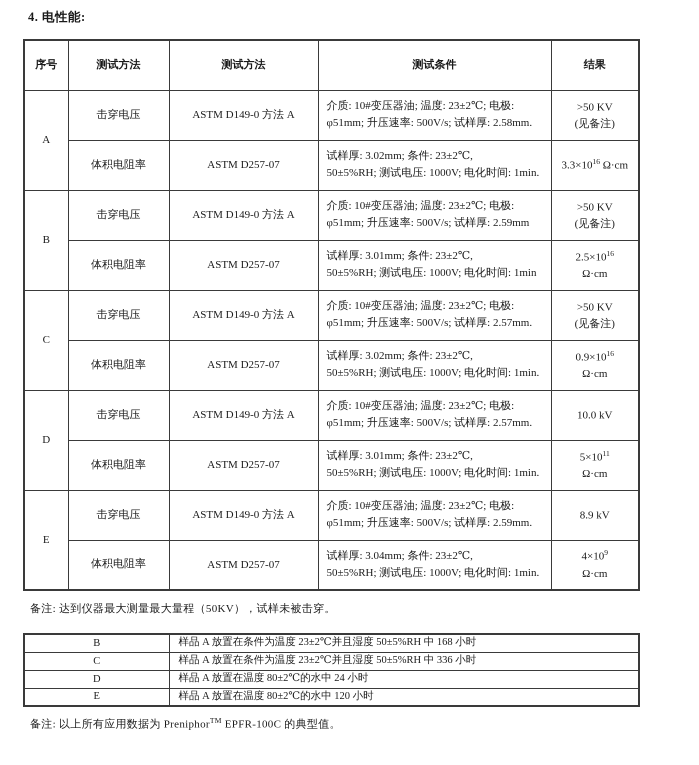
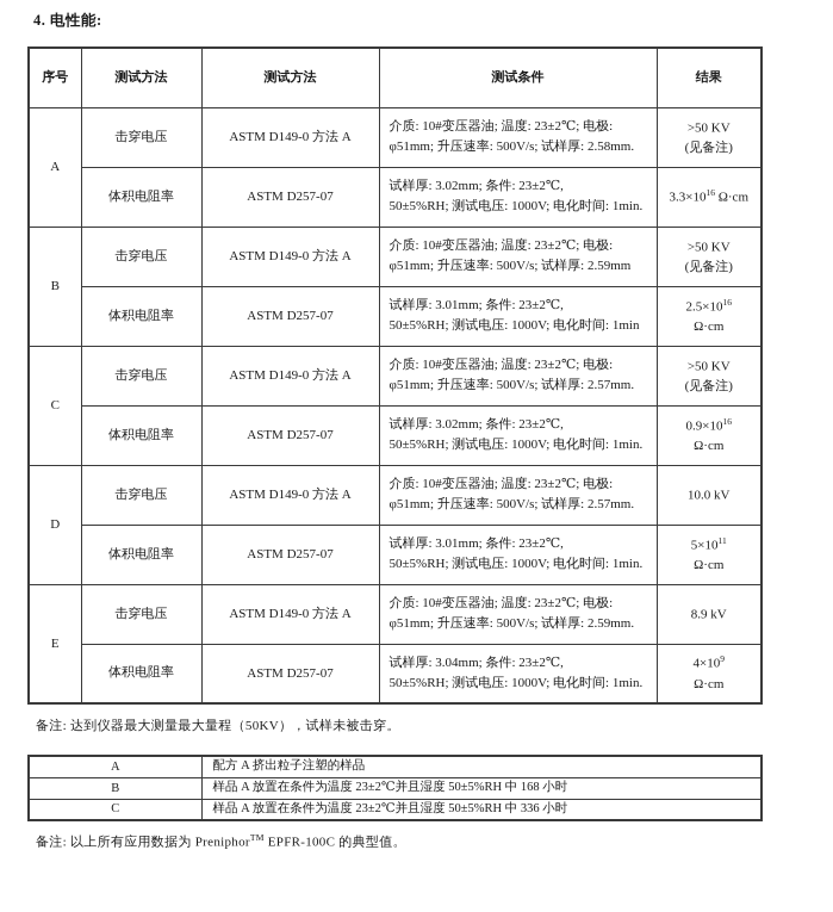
  4. 电性能:
  序号	测试方法	测试方法	测试条件	结果
  A	击穿电压	ASTM D149-0 方法 A	介质: 10#变压器油; 温度: 23±2℃; 电极: φ51mm; 升压速率: 500V/s; 试样厚: 2.58mm.	>50 KV (见备注)
  体积电阻率	ASTM D257-07	试样厚: 3.02mm; 条件: 23±2℃, 50±5%RH; 测试电压: 1000V; 电化时间: 1min.	3.3×1016 Ω·cm
  B	击穿电压	ASTM D149-0 方法 A	介质: 10#变压器油; 温度: 23±2℃; 电极: φ51mm; 升压速率: 500V/s; 试样厚: 2.59mm	>50 KV (见备注)
  体积电阻率	ASTM D257-07	试样厚: 3.01mm; 条件: 23±2℃, 50±5%RH; 测试电压: 1000V; 电化时间: 1min	2.5×1016 Ω·cm
  C	击穿电压	ASTM D149-0 方法 A	介质: 10#变压器油; 温度: 23±2℃; 电极: φ51mm; 升压速率: 500V/s; 试样厚: 2.57mm.	>50 KV (见备注)
  体积电阻率	ASTM D257-07	试样厚: 3.02mm; 条件: 23±2℃, 50±5%RH; 测试电压: 1000V; 电化时间: 1min.	0.9×1016 Ω·cm
  D	击穿电压	ASTM D149-0 方法 A	介质: 10#变压器油; 温度: 23±2℃; 电极: φ51mm; 升压速率: 500V/s; 试样厚: 2.57mm.	10.0 kV
  体积电阻率	ASTM D257-07	试样厚: 3.01mm; 条件: 23±2℃, 50±5%RH; 测试电压: 1000V; 电化时间: 1min.	5×1011 Ω·cm
  E	击穿电压	ASTM D149-0 方法 A	介质: 10#变压器油; 温度: 23±2℃; 电极: φ51mm; 升压速率: 500V/s; 试样厚: 2.59mm.	8.9 kV
  体积电阻率	ASTM D257-07	试样厚: 3.04mm; 条件: 23±2℃, 50±5%RH; 测试电压: 1000V; 电化时间: 1min.	4×109 Ω·cm
  备注: 达到仪器最大测量最大量程（50KV），试样未被击穿。
+ A	配方 A 挤出粒子注塑的样品
  B	样品 A 放置在条件为温度 23±2℃并且湿度 50±5%RH 中 168 小时
  C	样品 A 放置在条件为温度 23±2℃并且湿度 50±5%RH 中 336 小时
- D	样品 A 放置在温度 80±2℃的水中 24 小时
- E	样品 A 放置在温度 80±2℃的水中 120 小时
  备注: 以上所有应用数据为 PreniphorTM EPFR-100C 的典型值。
